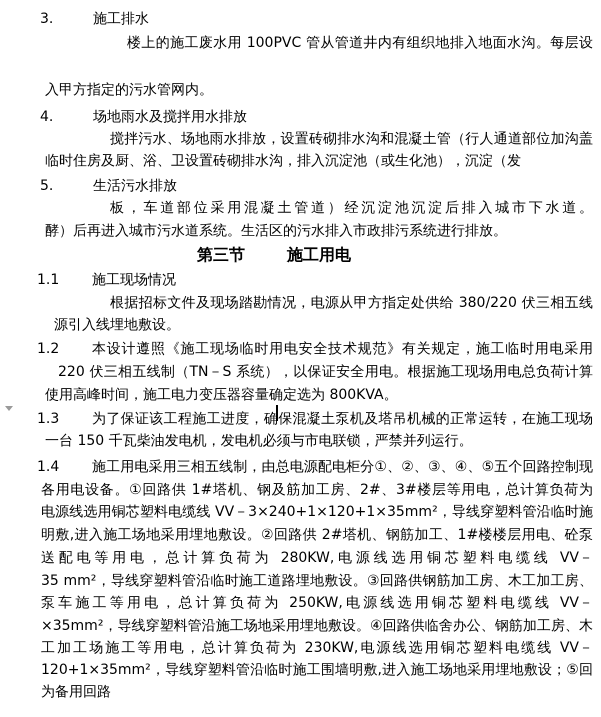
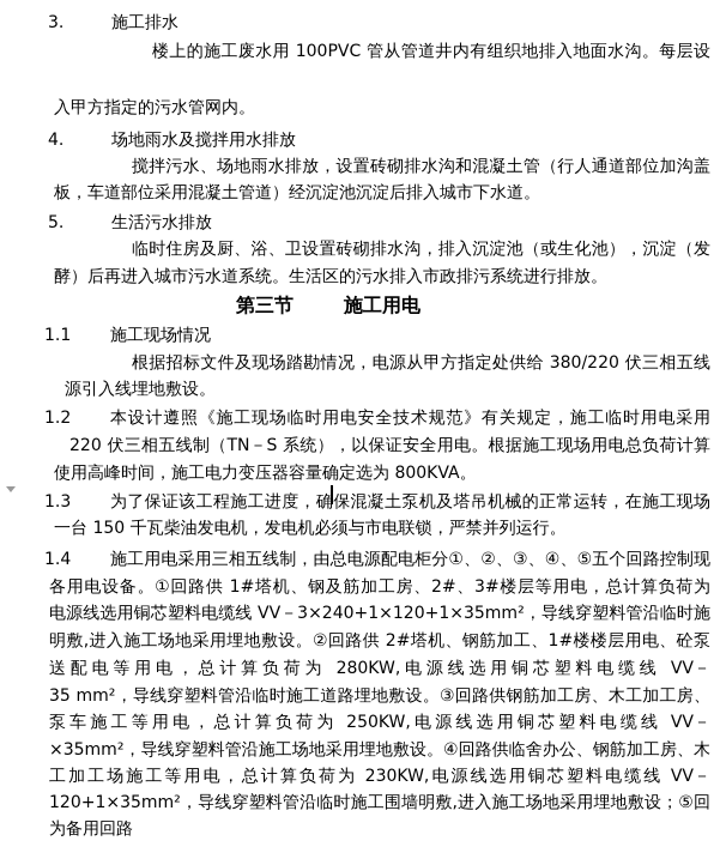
  3.
  施工排水
  楼上的施工废水用 100PVC 管从管道井内有组织地排入地面水沟。每层设
  入甲方指定的污水管网内。
  4.
  场地雨水及搅拌用水排放
  搅拌污水、场地雨水排放，设置砖砌排水沟和混凝土管（行人通道部位加沟盖
- 临时住房及厨、浴、卫设置砖砌排水沟，排入沉淀池（或生化池），沉淀（发
+ 板，车道部位采用混凝土管道）经沉淀池沉淀后排入城市下水道。
  5.
  生活污水排放
- 板，车道部位采用混凝土管道）经沉淀池沉淀后排入城市下水道。
+ 临时住房及厨、浴、卫设置砖砌排水沟，排入沉淀池（或生化池），沉淀（发
  酵）后再进入城市污水道系统。生活区的污水排入市政排污系统进行排放。
  第三节
  施工用电
  1.1
  施工现场情况
  根据招标文件及现场踏勘情况，电源从甲方指定处供给 380/220 伏三相五线
  源引入线埋地敷设。
  1.2
  本设计遵照《施工现场临时用电安全技术规范》有关规定，施工临时用电采用
  220 伏三相五线制（TN－S 系统），以保证安全用电。根据施工现场用电总负荷计算
  使用高峰时间，施工电力变压器容量确定选为 800KVA。
  1.3
  为了保证该工程施工进度，确保混凝土泵机及塔吊机械的正常运转，在施工现场
  一台 150 千瓦柴油发电机，发电机必须与市电联锁，严禁并列运行。
  1.4
  施工用电采用三相五线制，由总电源配电柜分①、②、③、④、⑤五个回路控制现
  各用电设备。①回路供 1#塔机、钢及筋加工房、2#、3#楼层等用电，总计算负荷为
  电源线选用铜芯塑料电缆线 VV－3×240+1×120+1×35mm²，导线穿塑料管沿临时施
  明敷,进入施工场地采用埋地敷设。②回路供 2#塔机、钢筋加工、1#楼楼层用电、砼泵
  送配电等用电，总计算负荷为 280KW,电源线选用铜芯塑料电缆线 VV－
  35 mm²，导线穿塑料管沿临时施工道路埋地敷设。③回路供钢筋加工房、木工加工房、
  泵车施工等用电，总计算负荷为 250KW,电源线选用铜芯塑料电缆线 VV－
  ×35mm²，导线穿塑料管沿施工场地采用埋地敷设。④回路供临舍办公、钢筋加工房、木
  工加工场施工等用电，总计算负荷为 230KW,电源线选用铜芯塑料电缆线 VV－
  120+1×35mm²，导线穿塑料管沿临时施工围墙明敷,进入施工场地采用埋地敷设；⑤回
  为备用回路
